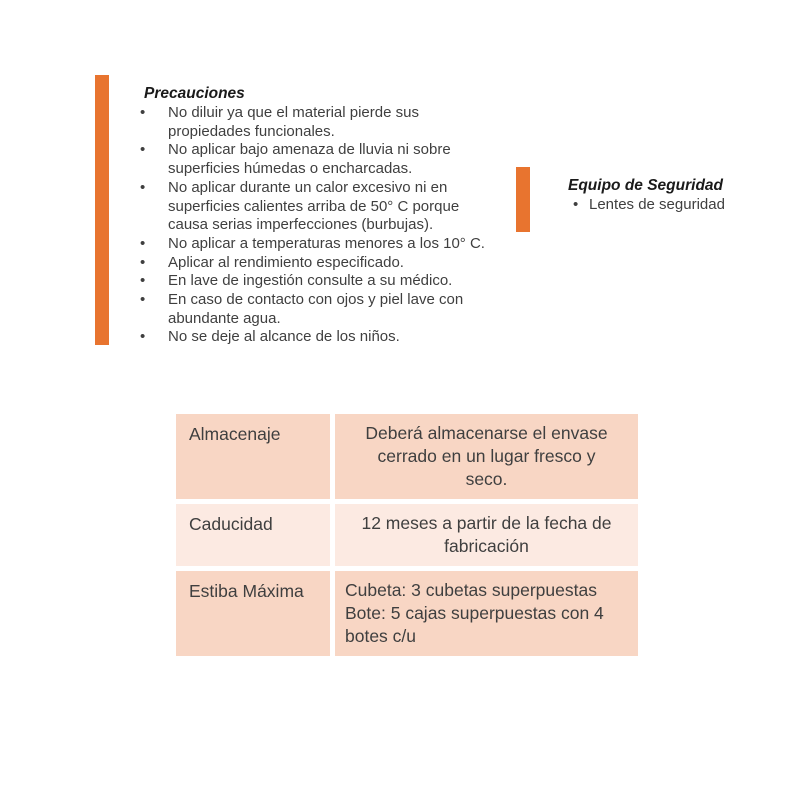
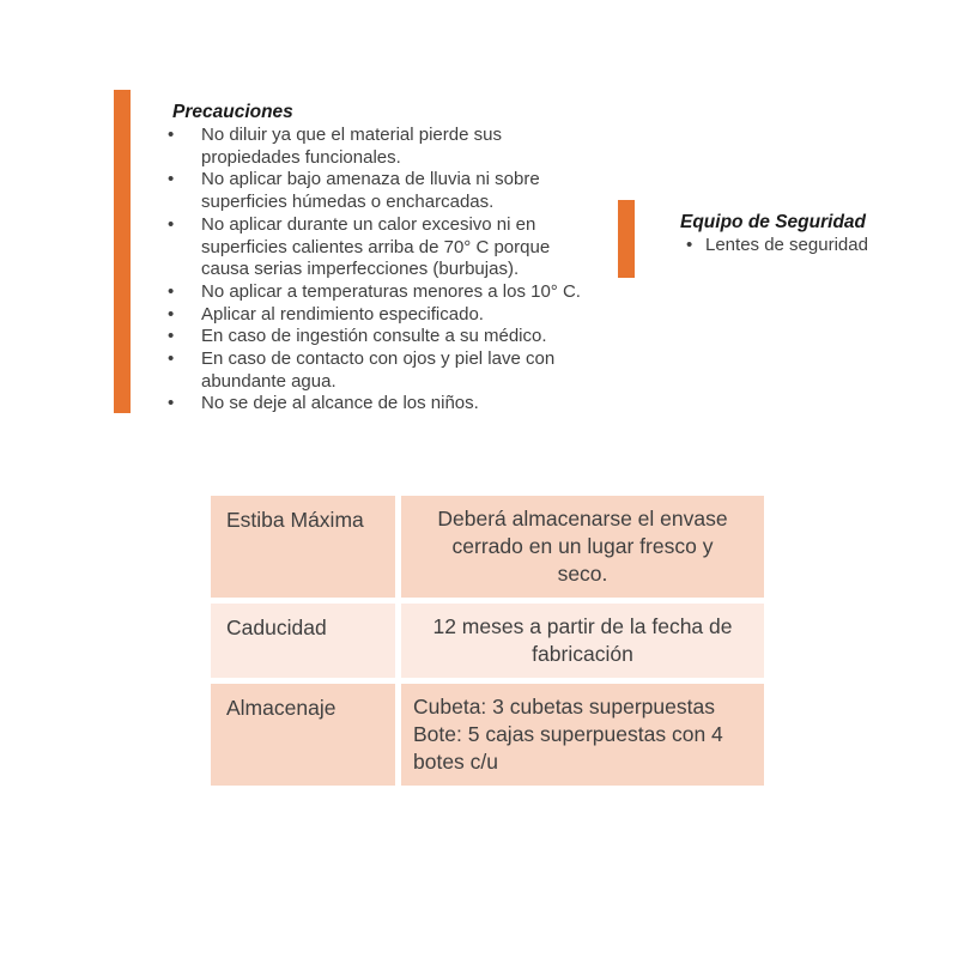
  Precauciones
  No diluir ya que el material pierde sus propiedades funcionales.
  No aplicar bajo amenaza de lluvia ni sobre superficies húmedas o encharcadas.
- No aplicar durante un calor excesivo ni en superficies calientes arriba de 50° C porque causa serias imperfecciones (burbujas).
+ No aplicar durante un calor excesivo ni en superficies calientes arriba de 70° C porque causa serias imperfecciones (burbujas).
  No aplicar a temperaturas menores a los 10° C.
  Aplicar al rendimiento especificado.
- En lave de ingestión consulte a su médico.
+ En caso de ingestión consulte a su médico.
  En caso de contacto con ojos y piel lave con abundante agua.
  No se deje al alcance de los niños.
  Equipo de Seguridad
  Lentes de seguridad
- Almacenaje
+ Estiba Máxima
  Deberá almacenarse el envase cerrado en un lugar fresco y seco.
  Caducidad
  12 meses a partir de la fecha de fabricación
- Estiba Máxima
+ Almacenaje
  Cubeta: 3 cubetas superpuestas
  Bote: 5 cajas superpuestas con 4 botes c/u
